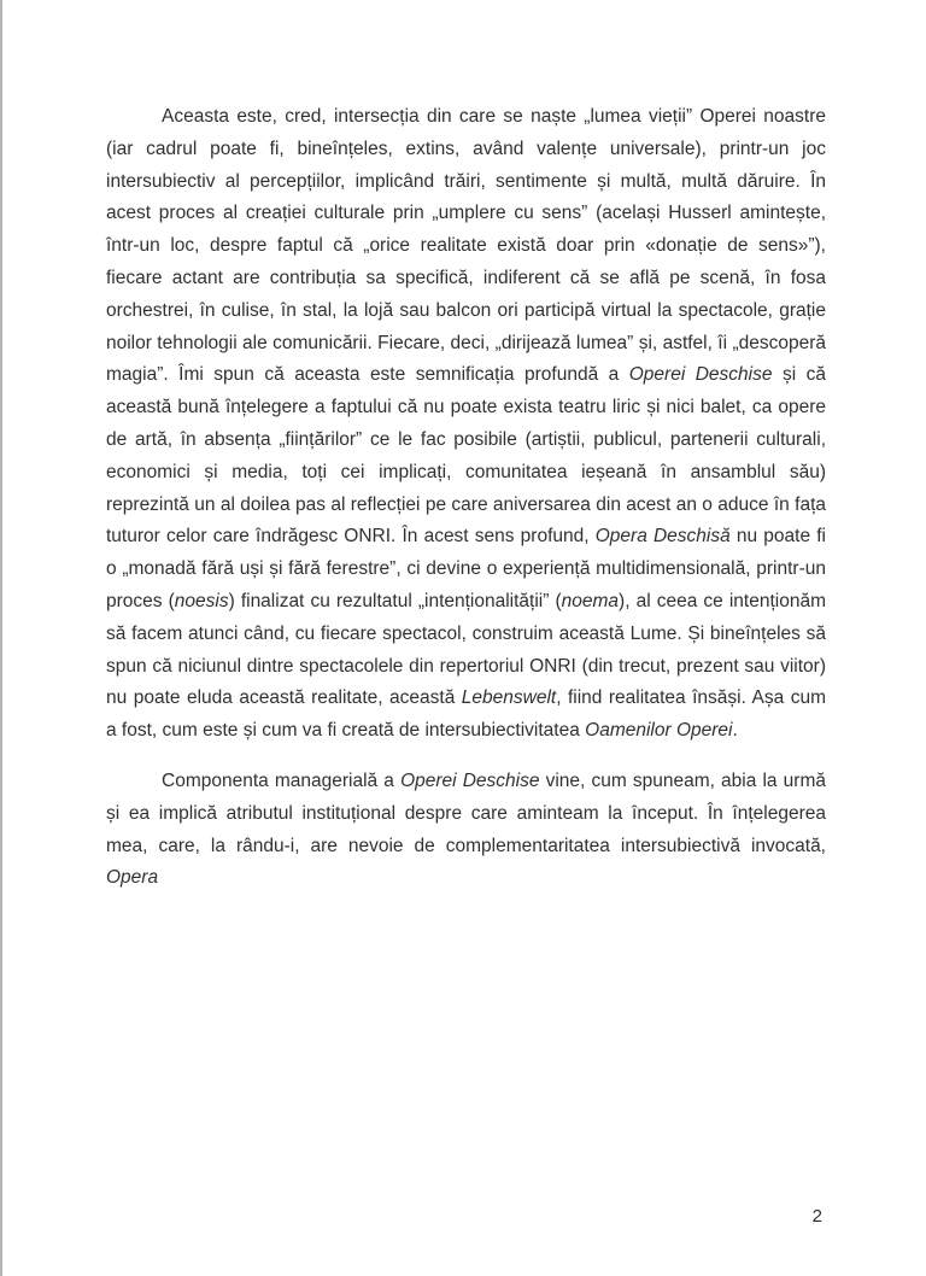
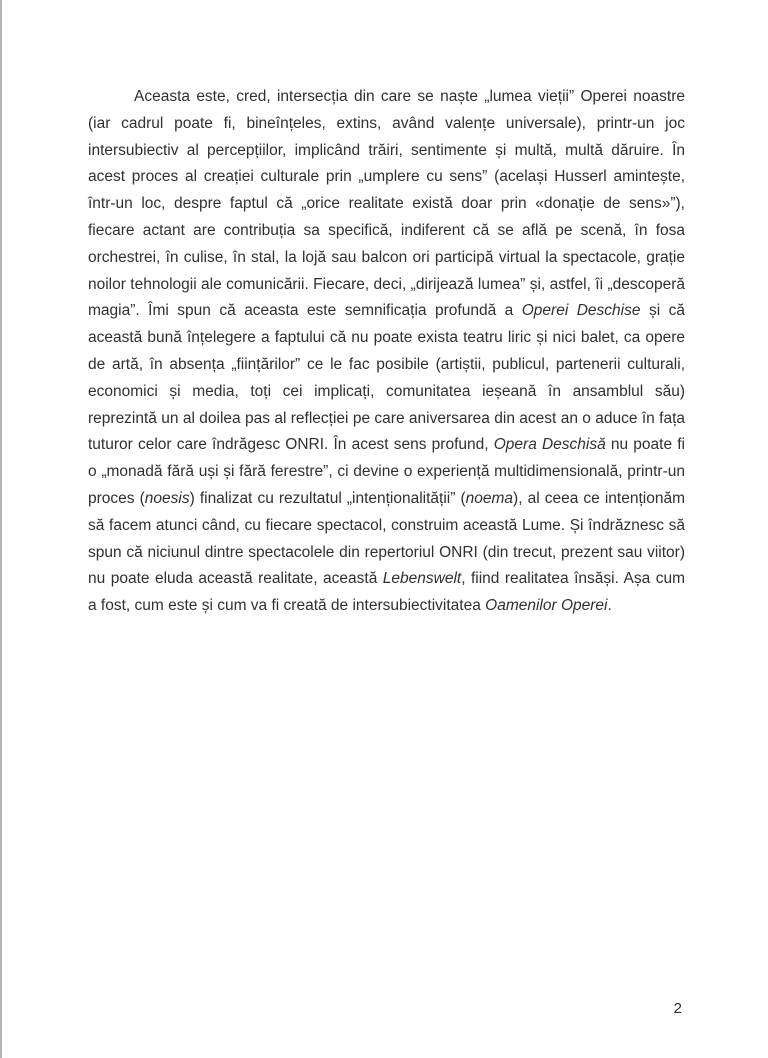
- Aceasta este, cred, intersecția din care se naște „lumea vieții” Operei noastre (iar cadrul poate fi, bineînțeles, extins, având valențe universale), printr-un joc intersubiectiv al percepțiilor, implicând trăiri, sentimente și multă, multă dăruire. În acest proces al creației culturale prin „umplere cu sens” (același Husserl amintește, într-un loc, despre faptul că „orice realitate există doar prin «donație de sens»”), fiecare actant are contribuția sa specifică, indiferent că se află pe scenă, în fosa orchestrei, în culise, în stal, la lojă sau balcon ori participă virtual la spectacole, grație noilor tehnologii ale comunicării. Fiecare, deci, „dirijează lumea” și, astfel, îi „descoperă magia”. Îmi spun că aceasta este semnificația profundă a Operei Deschise și că această bună înțelegere a faptului că nu poate exista teatru liric și nici balet, ca opere de artă, în absența „ființărilor” ce le fac posibile (artiștii, publicul, partenerii culturali, economici și media, toți cei implicați, comunitatea ieșeană în ansamblul său) reprezintă un al doilea pas al reflecției pe care aniversarea din acest an o aduce în fața tuturor celor care îndrăgesc ONRI. În acest sens profund, Opera Deschisă nu poate fi o „monadă fără uși și fără ferestre”, ci devine o experiență multidimensională, printr-un proces (noesis) finalizat cu rezultatul „intenționalității” (noema), al ceea ce intenționăm să facem atunci când, cu fiecare spectacol, construim această Lume. Și bineînțeles să spun că niciunul dintre spectacolele din repertoriul ONRI (din trecut, prezent sau viitor) nu poate eluda această realitate, această Lebenswelt, fiind realitatea însăși. Așa cum a fost, cum este și cum va fi creată de intersubiectivitatea Oamenilor Operei.
+ Aceasta este, cred, intersecția din care se naște „lumea vieții” Operei noastre (iar cadrul poate fi, bineînțeles, extins, având valențe universale), printr-un joc intersubiectiv al percepțiilor, implicând trăiri, sentimente și multă, multă dăruire. În acest proces al creației culturale prin „umplere cu sens” (același Husserl amintește, într-un loc, despre faptul că „orice realitate există doar prin «donație de sens»”), fiecare actant are contribuția sa specifică, indiferent că se află pe scenă, în fosa orchestrei, în culise, în stal, la lojă sau balcon ori participă virtual la spectacole, grație noilor tehnologii ale comunicării. Fiecare, deci, „dirijează lumea” și, astfel, îi „descoperă magia”. Îmi spun că aceasta este semnificația profundă a Operei Deschise și că această bună înțelegere a faptului că nu poate exista teatru liric și nici balet, ca opere de artă, în absența „ființărilor” ce le fac posibile (artiștii, publicul, partenerii culturali, economici și media, toți cei implicați, comunitatea ieșeană în ansamblul său) reprezintă un al doilea pas al reflecției pe care aniversarea din acest an o aduce în fața tuturor celor care îndrăgesc ONRI. În acest sens profund, Opera Deschisă nu poate fi o „monadă fără uși și fără ferestre”, ci devine o experiență multidimensională, printr-un proces (noesis) finalizat cu rezultatul „intenționalității” (noema), al ceea ce intenționăm să facem atunci când, cu fiecare spectacol, construim această Lume. Și îndrăznesc să spun că niciunul dintre spectacolele din repertoriul ONRI (din trecut, prezent sau viitor) nu poate eluda această realitate, această Lebenswelt, fiind realitatea însăși. Așa cum a fost, cum este și cum va fi creată de intersubiectivitatea Oamenilor Operei.
- Componenta managerială a Operei Deschise vine, cum spuneam, abia la urmă și ea implică atributul instituțional despre care aminteam la început. În înțelegerea mea, care, la rându-i, are nevoie de complementaritatea intersubiectivă invocată, Opera
  2
